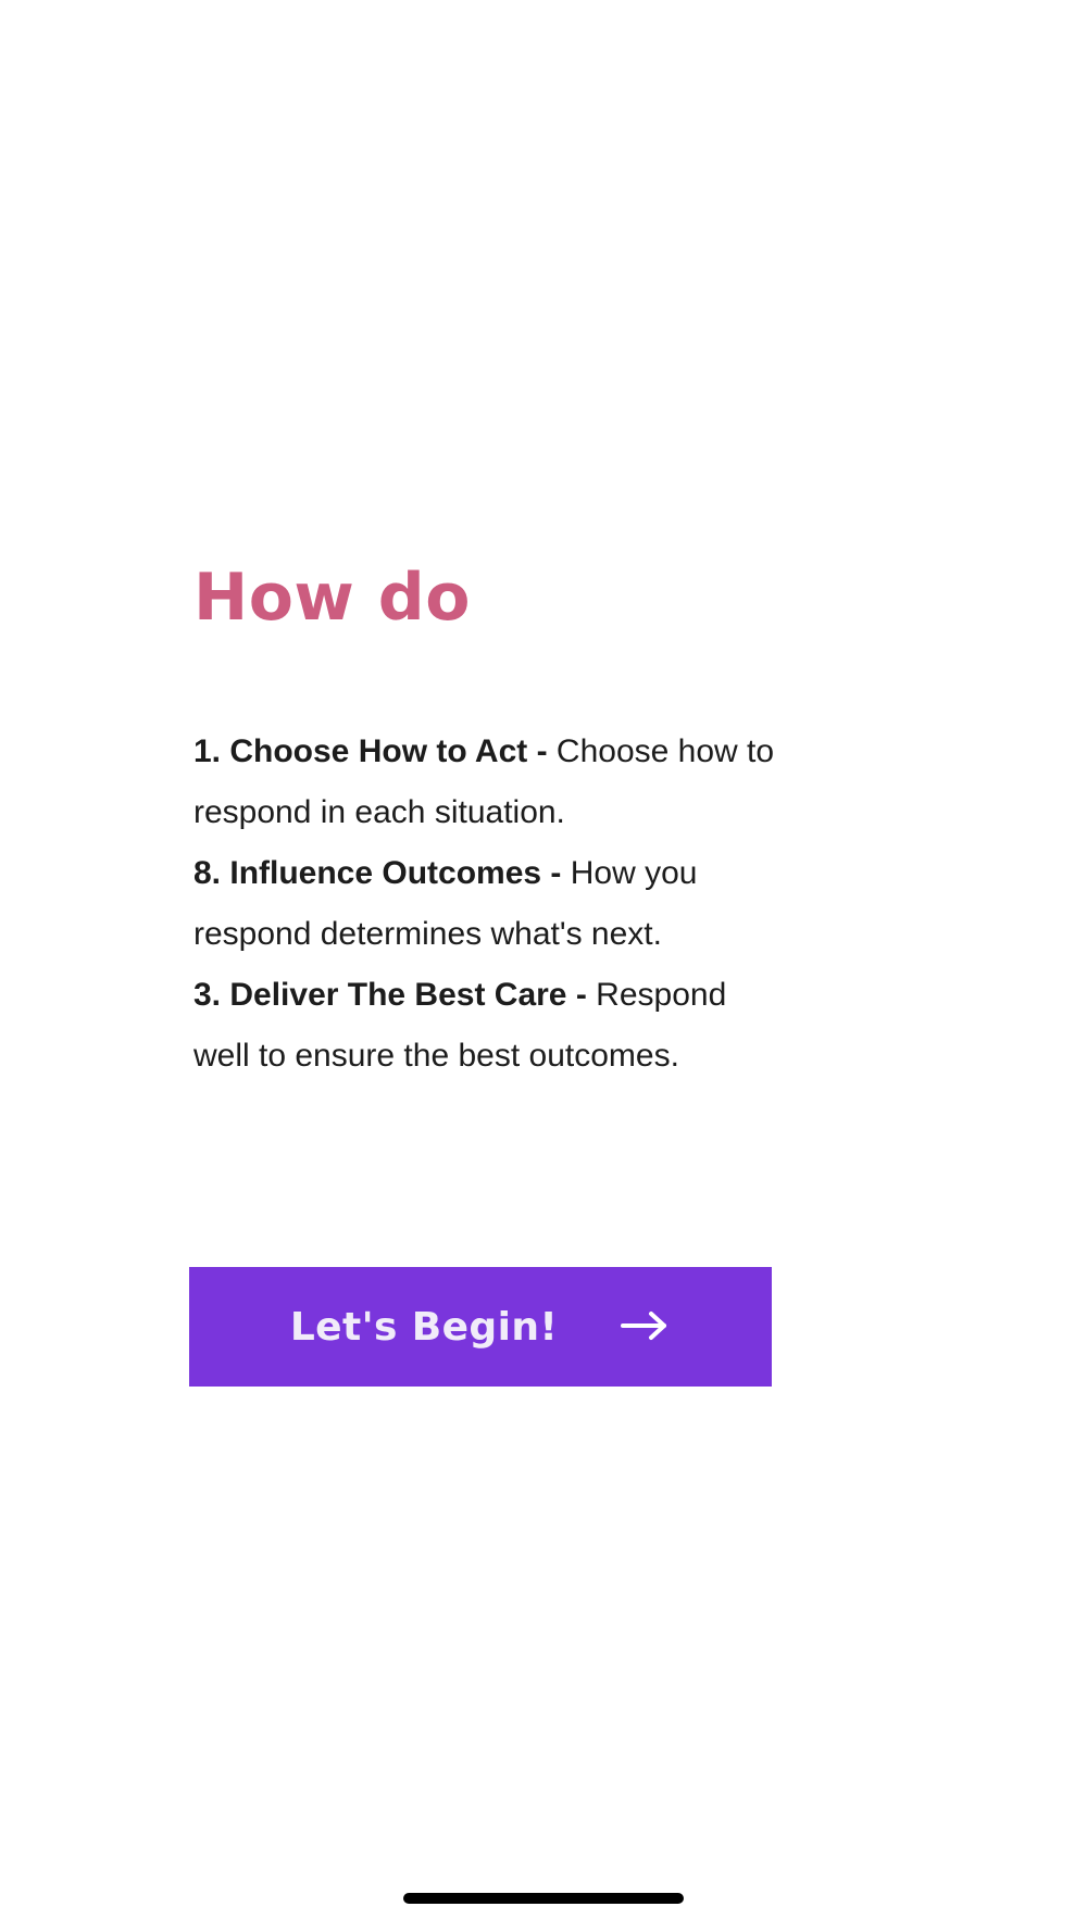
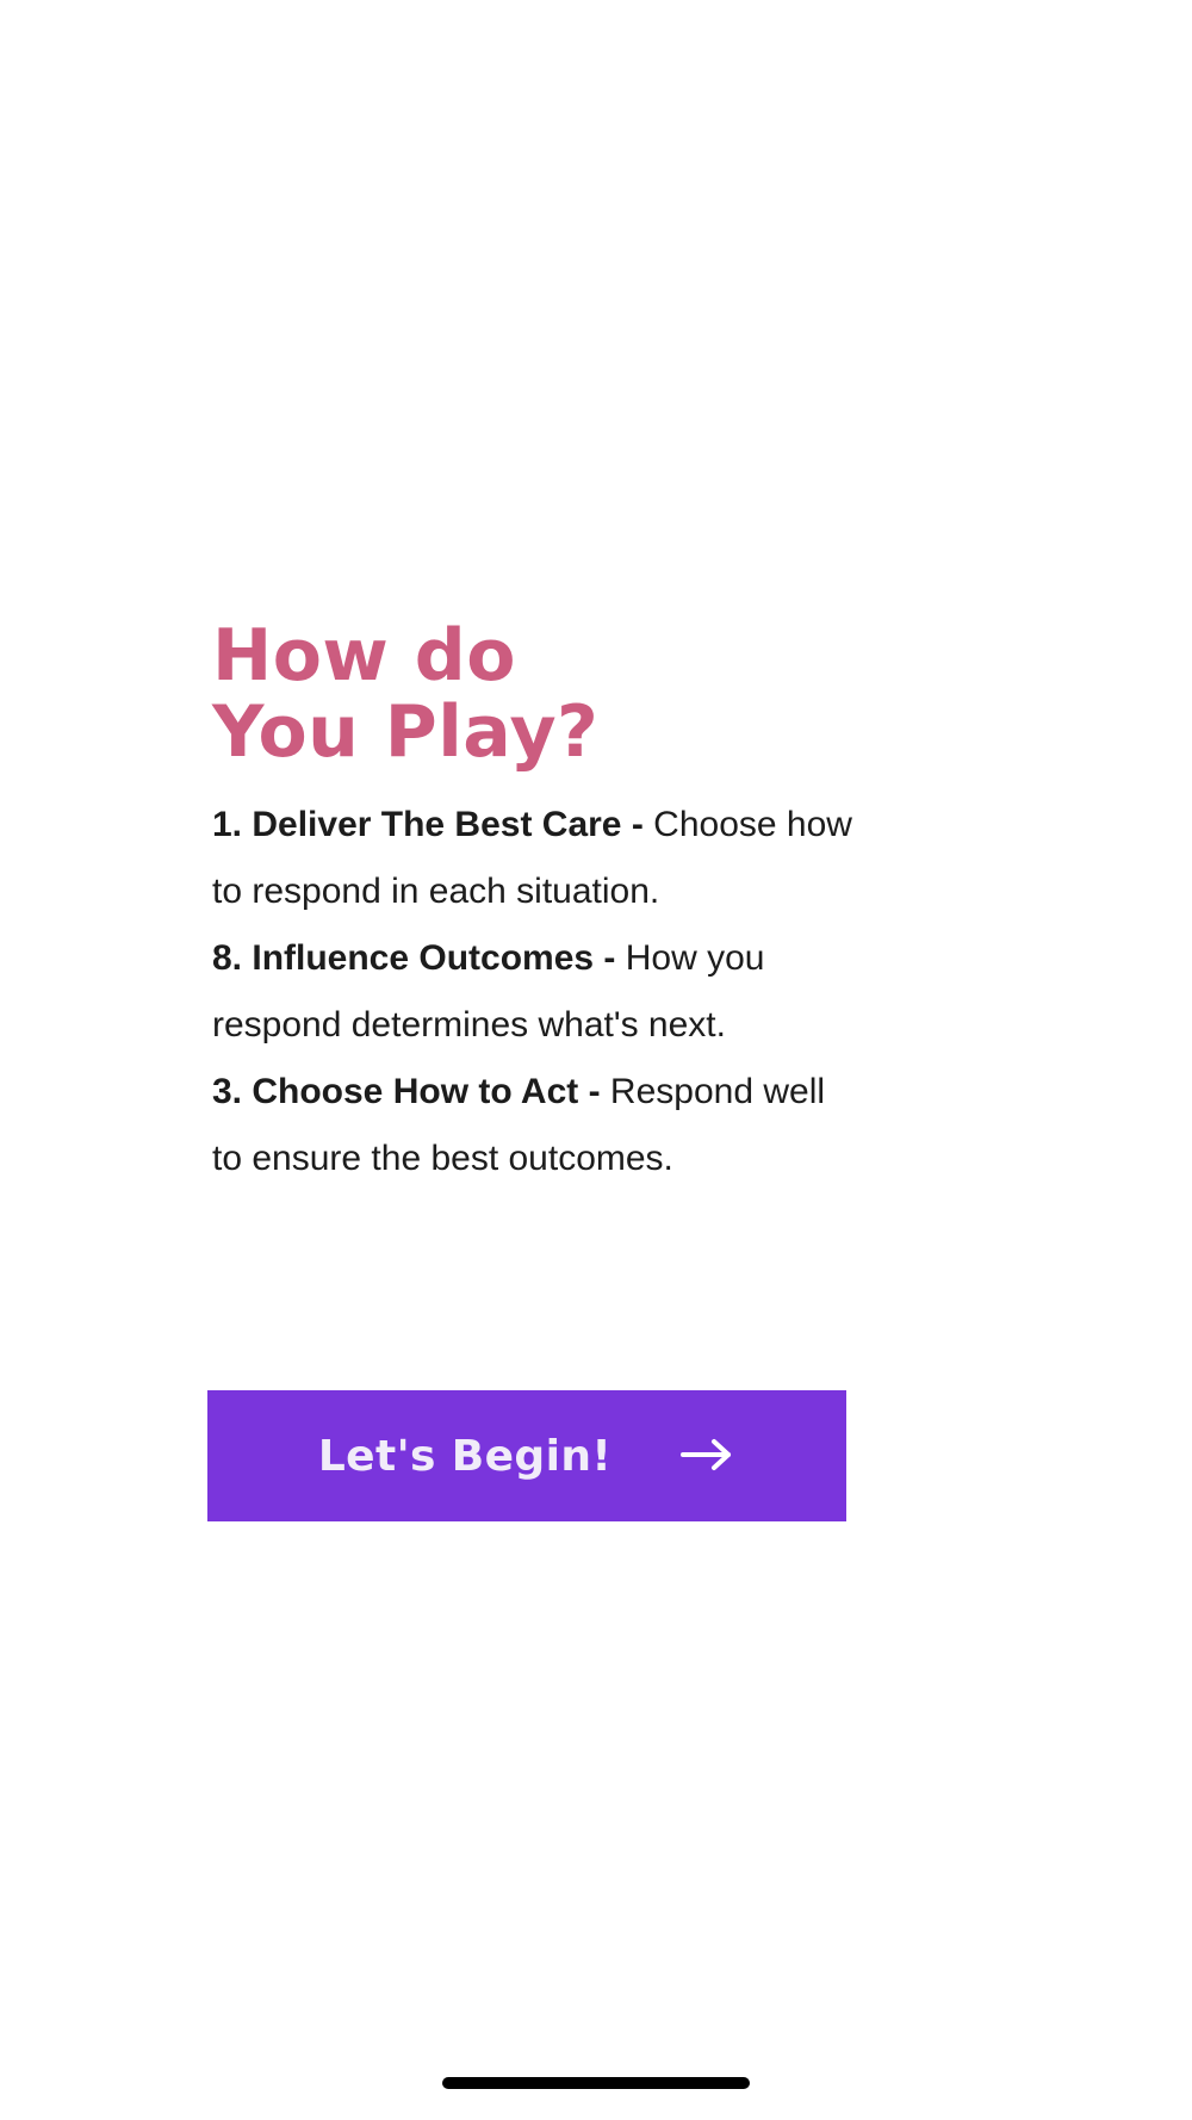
  How do
+ You Play?
- 1. Choose How to Act - Choose how to respond in each situation.
+ 1. Deliver The Best Care - Choose how to respond in each situation.
  8. Influence Outcomes - How you respond determines what's next.
- 3. Deliver The Best Care - Respond well to ensure the best outcomes.
+ 3. Choose How to Act - Respond well to ensure the best outcomes.
  Let's Begin!
